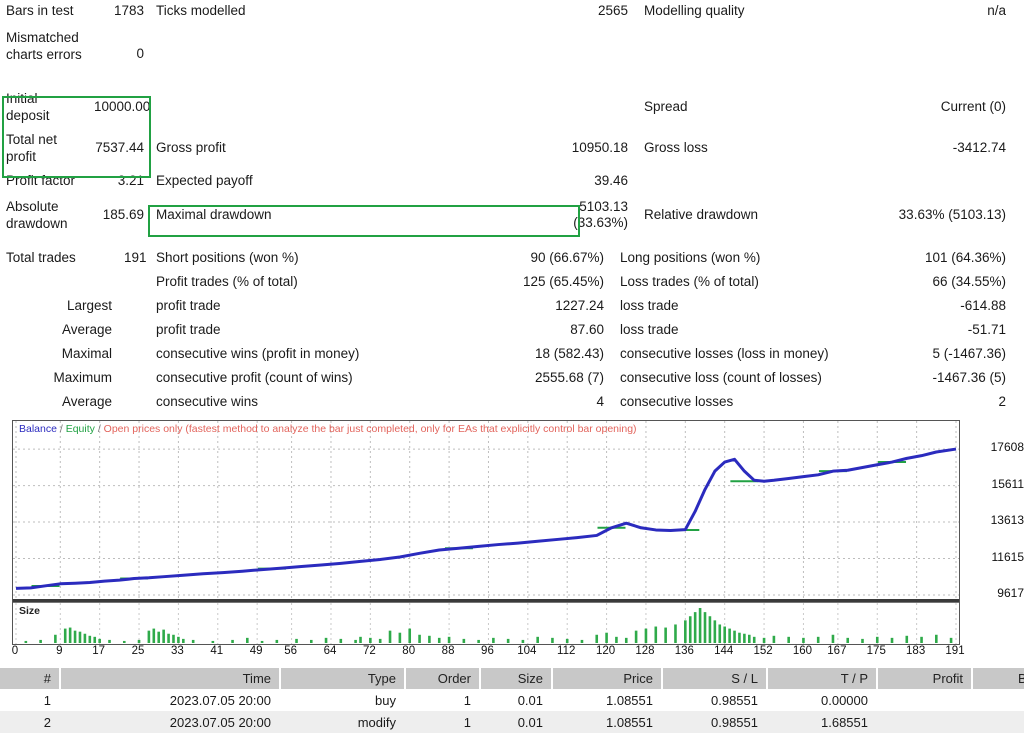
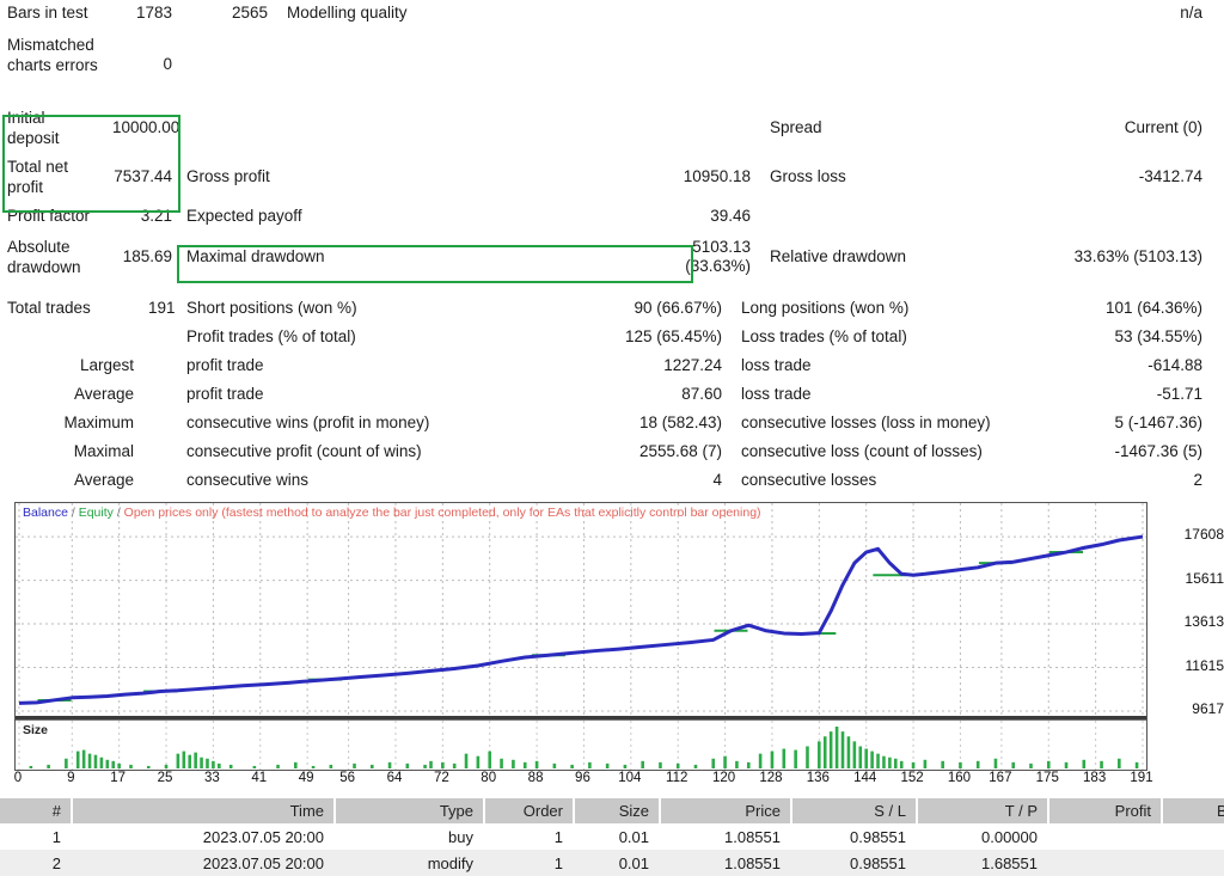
  Bars in test
  1783
- Ticks modelled
  2565
  Modelling quality
  n/a
  Mismatched charts errors
  0
  Initial deposit
  10000.00
  Spread
  Current (0)
  Total net profit
  7537.44
  Gross profit
  10950.18
  Gross loss
  -3412.74
  Profit factor
  3.21
  Expected payoff
  39.46
  Absolute drawdown
  185.69
  Maximal drawdown
  5103.13 (33.63%)
  Relative drawdown
  33.63% (5103.13)
  Total trades
  191
  Short positions (won %)
  90 (66.67%)
  Long positions (won %)
  101 (64.36%)
  Profit trades (% of total)
  125 (65.45%)
  Loss trades (% of total)
- 66 (34.55%)
+ 53 (34.55%)
  Largest
  profit trade
  1227.24
  loss trade
  -614.88
  Average
  profit trade
  87.60
  loss trade
  -51.71
- Maximal
+ Maximum
  consecutive wins (profit in money)
  18 (582.43)
  consecutive losses (loss in money)
  5 (-1467.36)
- Maximum
+ Maximal
  consecutive profit (count of wins)
  2555.68 (7)
  consecutive loss (count of losses)
  -1467.36 (5)
  Average
  consecutive wins
  4
  consecutive losses
  2
  Balance / Equity / Open prices only (fastest method to analyze the bar just completed, only for EAs that explicitly control bar opening)
  Size
  17608
  15611
  13613
  11615
  9617
  0
  9
  17
  25
  33
  41
  49
  56
  64
  72
  80
  88
  96
  104
  112
  120
  128
  136
  144
  152
  160
  167
  175
  183
  191
  #	Time	Type	Order	Size	Price	S / L	T / P	Profit	B
  1	2023.07.05 20:00	buy	1	0.01	1.08551	0.98551	0.00000
  2	2023.07.05 20:00	modify	1	0.01	1.08551	0.98551	1.68551
